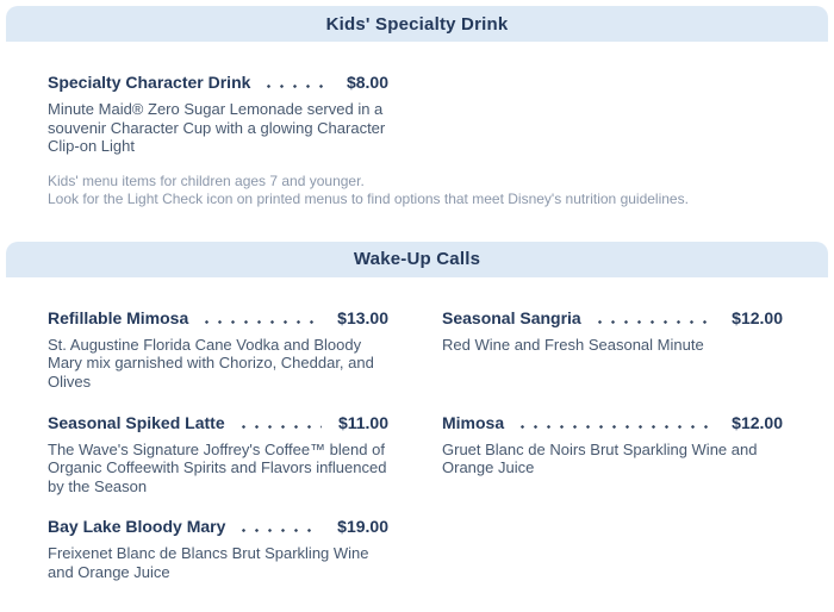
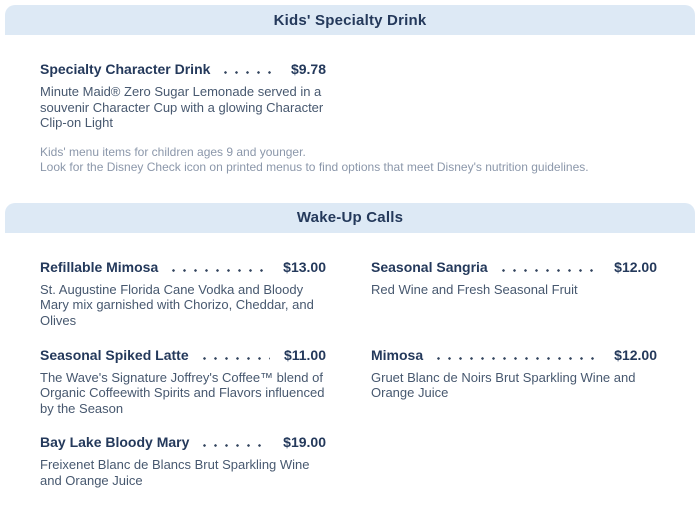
  Kids' Specialty Drink
  Specialty Character Drink
- $8.00
+ $9.78
  Minute Maid® Zero Sugar Lemonade served in a souvenir Character Cup with a glowing Character Clip-on Light
- Kids' menu items for children ages 7 and younger.
+ Kids' menu items for children ages 9 and younger.
- Look for the Light Check icon on printed menus to find options that meet Disney's nutrition guidelines.
+ Look for the Disney Check icon on printed menus to find options that meet Disney's nutrition guidelines.
  Wake-Up Calls
  Refillable Mimosa
  $13.00
  St. Augustine Florida Cane Vodka and Bloody Mary mix garnished with Chorizo, Cheddar, and Olives
  Seasonal Sangria
  $12.00
- Red Wine and Fresh Seasonal Minute
+ Red Wine and Fresh Seasonal Fruit
  Seasonal Spiked Latte
  $11.00
  The Wave's Signature Joffrey's Coffee™ blend of Organic Coffeewith Spirits and Flavors influenced by the Season
  Mimosa
  $12.00
  Gruet Blanc de Noirs Brut Sparkling Wine and Orange Juice
  Bay Lake Bloody Mary
  $19.00
  Freixenet Blanc de Blancs Brut Sparkling Wine and Orange Juice
